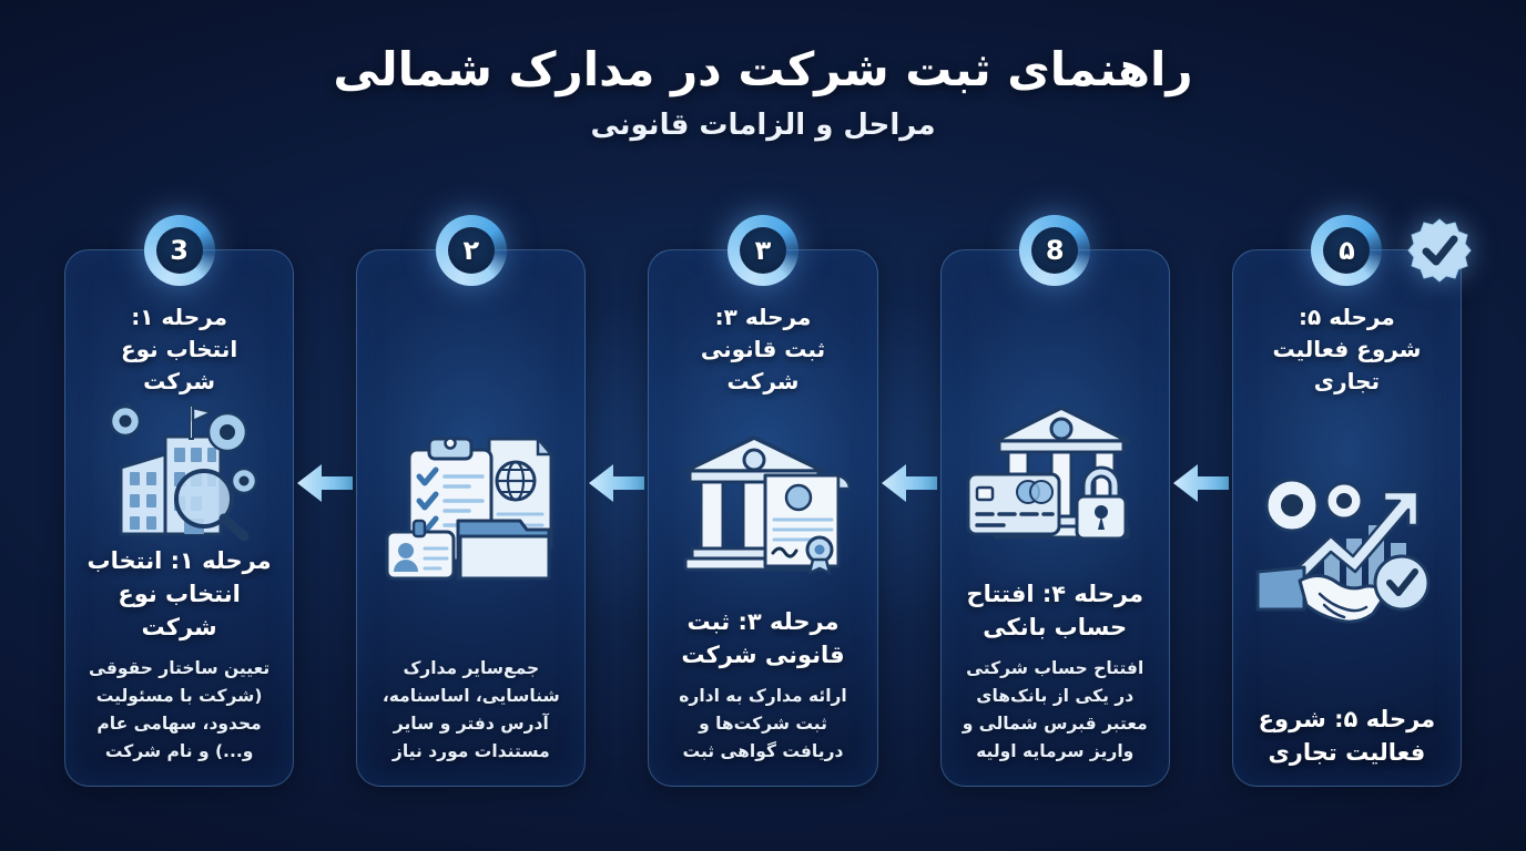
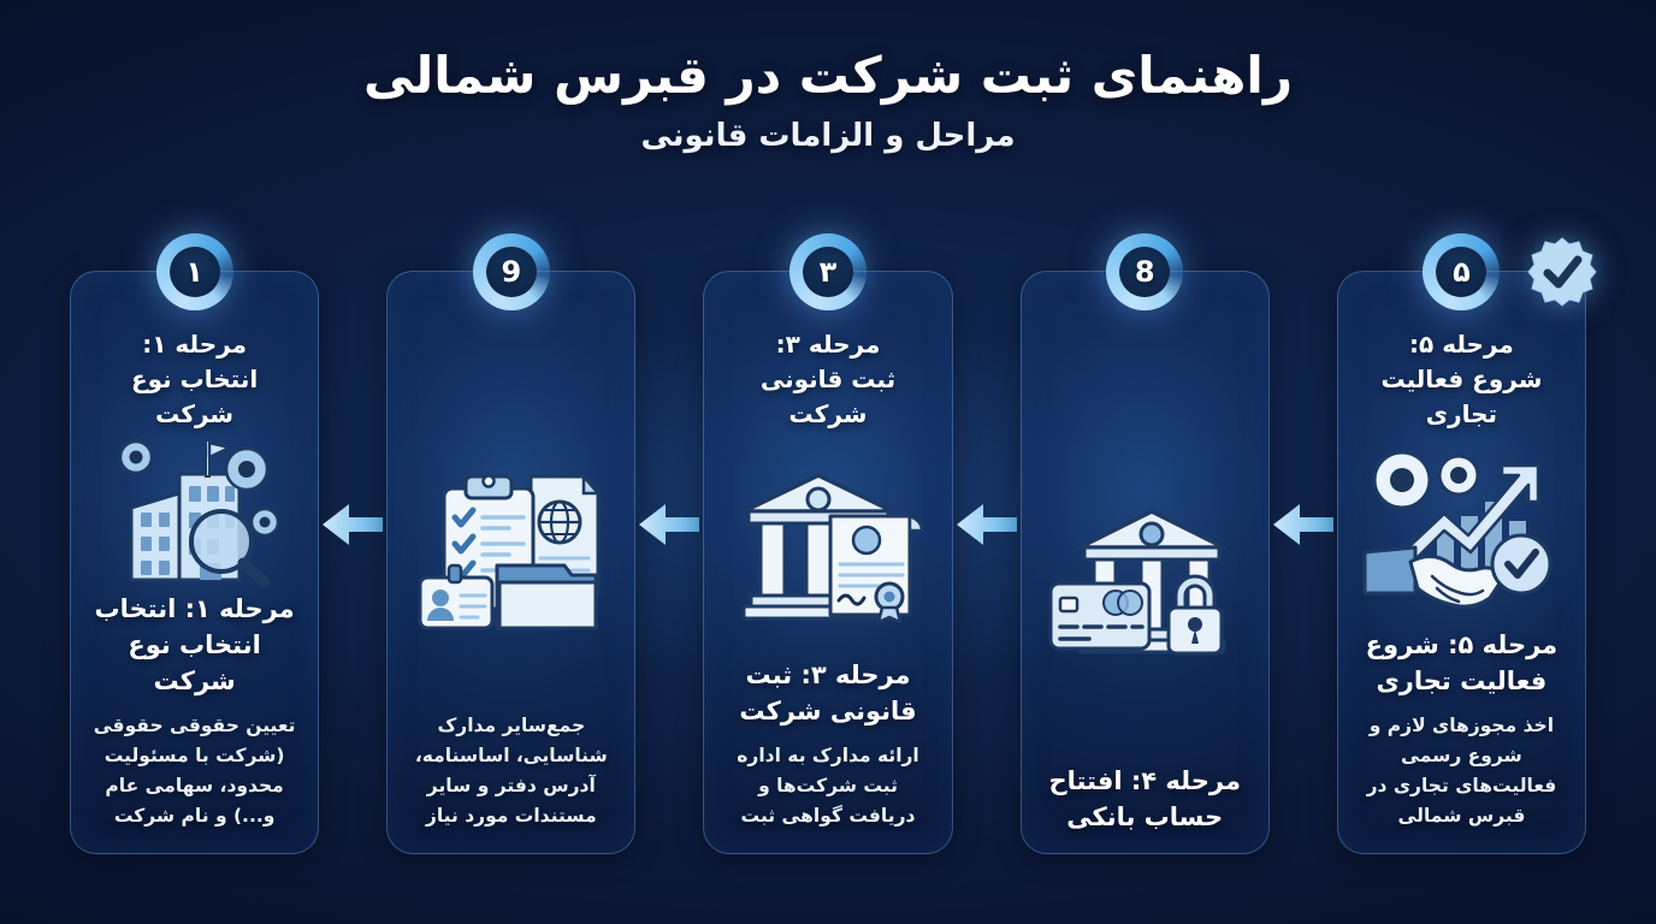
- راهنمای ثبت شرکت در مدارک شمالی
+ راهنمای ثبت شرکت در قبرس شمالی
  مراحل و الزامات قانونی
- 3
+ ۱
  مرحله ۱:
  انتخاب نوع شرکت
  مرحله ۱: انتخاب
  انتخاب نوع شرکت
- تعیین ساختار حقوقی (شرکت با مسئولیت محدود، سهامی عام و...) و نام شرکت
+ تعیین حقوقی حقوقی (شرکت با مسئولیت محدود، سهامی عام و...) و نام شرکت
- ۲
+ 9
  جمعسایر مدارک شناسایی، اساسنامه، آدرس دفتر و سایر مستندات مورد نیاز
  ۳
  مرحله ۳:
  ثبت قانونی شرکت
  مرحله ۳: ثبت
  قانونی شرکت
  ارائه مدارک به اداره ثبت شرکت‌ها و دریافت گواهی ثبت
  8
  مرحله ۴: افتتاح
  حساب بانکی
- افتتاح حساب شرکتی در یکی از بانک‌های معتبر قبرس شمالی و واریز سرمایه اولیه
  ۵
  مرحله ۵:
  شروع فعالیت تجاری
  مرحله ۵: شروع
  فعالیت تجاری
+ اخذ مجوزهای لازم و شروع رسمی فعالیت‌های تجاری در قبرس شمالی
